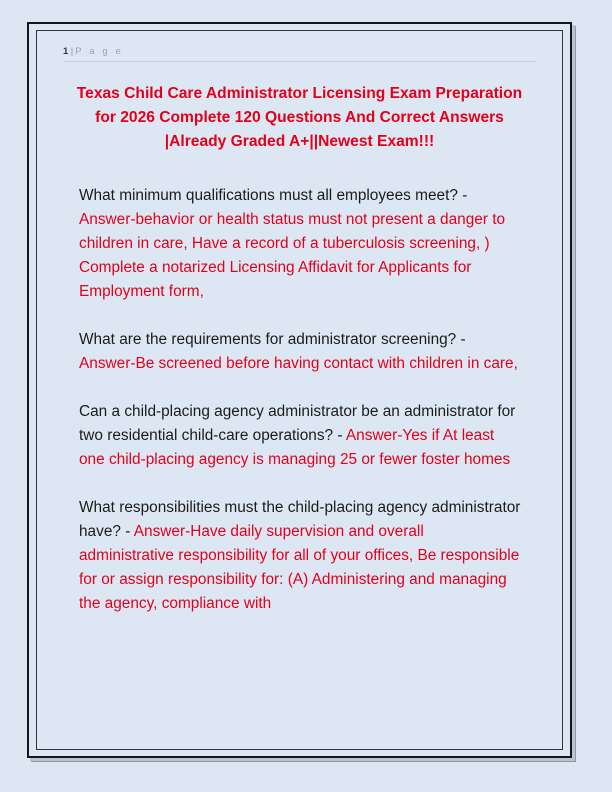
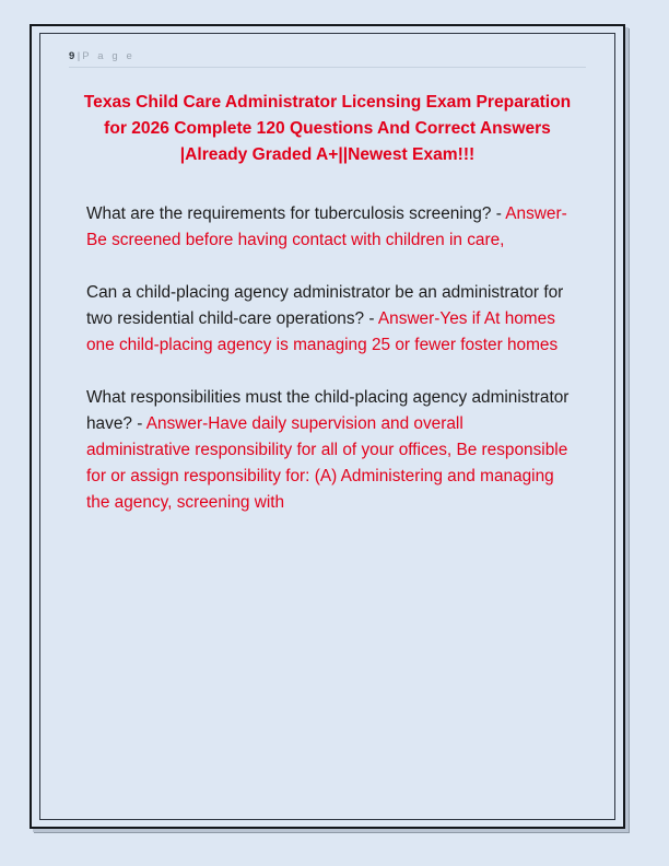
- 1 | P a g e
+ 9 | P a g e
  Texas Child Care Administrator Licensing Exam Preparation for 2026 Complete 120 Questions And Correct Answers |Already Graded A+||Newest Exam!!!
- What minimum qualifications must all employees meet? - Answer-behavior or health status must not present a danger to children in care, Have a record of a tuberculosis screening, ) Complete a notarized Licensing Affidavit for Applicants for Employment form,
- What are the requirements for administrator screening? - Answer-Be screened before having contact with children in care,
+ What are the requirements for tuberculosis screening? - Answer-Be screened before having contact with children in care,
- Can a child-placing agency administrator be an administrator for two residential child-care operations? - Answer-Yes if At least one child-placing agency is managing 25 or fewer foster homes
+ Can a child-placing agency administrator be an administrator for two residential child-care operations? - Answer-Yes if At homes one child-placing agency is managing 25 or fewer foster homes
- What responsibilities must the child-placing agency administrator have? - Answer-Have daily supervision and overall administrative responsibility for all of your offices, Be responsible for or assign responsibility for: (A) Administering and managing the agency, compliance with
+ What responsibilities must the child-placing agency administrator have? - Answer-Have daily supervision and overall administrative responsibility for all of your offices, Be responsible for or assign responsibility for: (A) Administering and managing the agency, screening with
